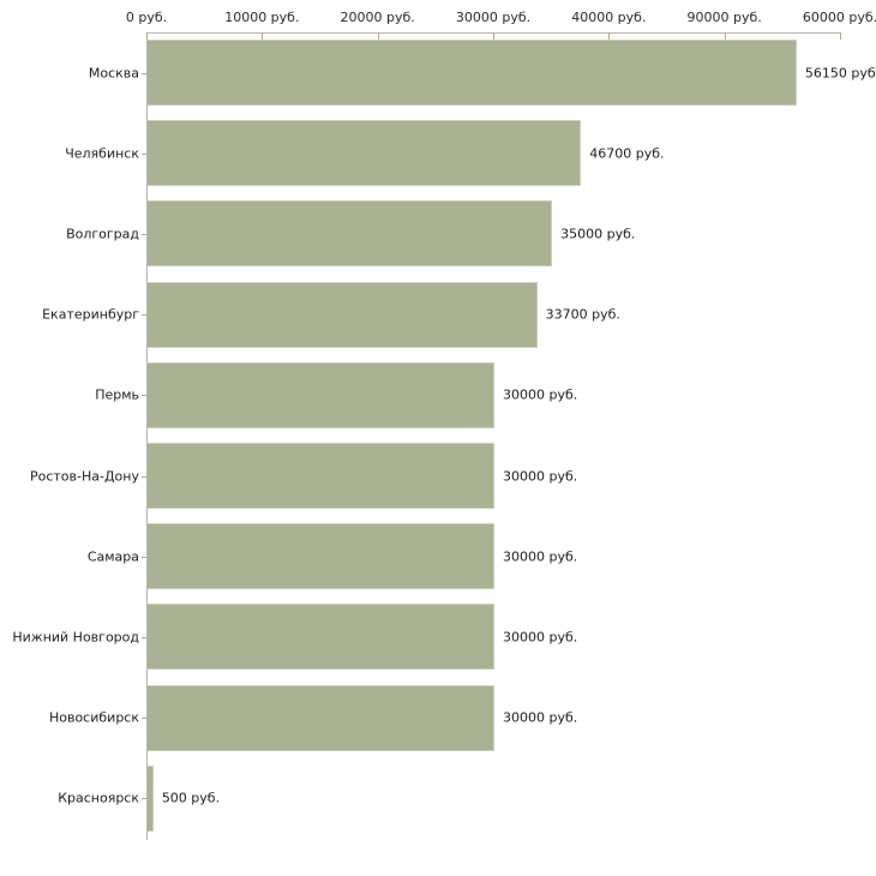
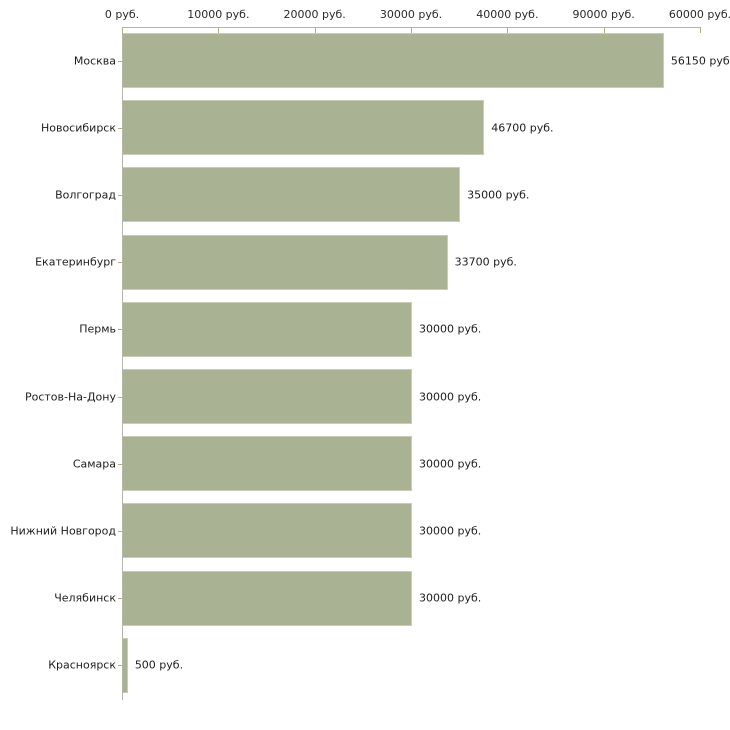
  0 руб.
  10000 руб.
  20000 руб.
  30000 руб.
  40000 руб.
  90000 руб.
  60000 руб.
  Москва
- Челябинск
+ Новосибирск
  Волгоград
  Екатеринбург
  Пермь
  Ростов-На-Дону
  Самара
  Нижний Новгород
- Новосибирск
+ Челябинск
  Красноярск
  56150 руб
  46700 руб.
  35000 руб.
  33700 руб.
  30000 руб.
  30000 руб.
  30000 руб.
  30000 руб.
  30000 руб.
  500 руб.
